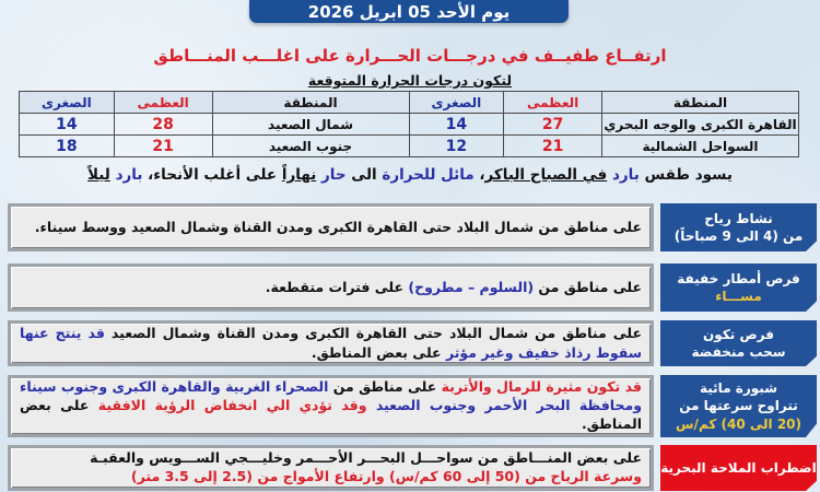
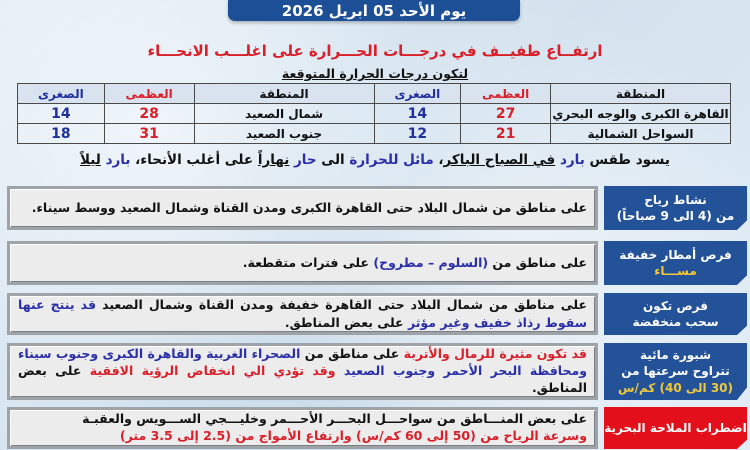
  يوم الأحد 05 ابريل 2026
- ارتفــاع طفيــف في درجـــات الحـــرارة على اغلـــب المنـــاطق
+ ارتفــاع طفيــف في درجـــات الحـــرارة على اغلـــب الانحـــاء
  لتكون درجات الحرارة المتوقعة
  المنطقة	العظمى	الصغرى	المنطقة	العظمى	الصغرى
  القاهرة الكبرى والوجه البحري	27	14	شمال الصعيد	28	14
- السواحل الشمالية	21	12	جنوب الصعيد	21	18
+ السواحل الشمالية	21	12	جنوب الصعيد	31	18
  يسود طقس بارد في الصباح الباكر، مائل للحرارة الى حار نهاراً على أغلب الأنحاء، بارد ليلاً
  نشاط رياح
  من (4 الى 9 صباحاً)
  على مناطق من شمال البلاد حتى القاهرة الكبرى ومدن القناة وشمال الصعيد ووسط سيناء.
  فرص أمطار خفيفة
  مســـاء
  على مناطق من (السلوم – مطروح) على فترات متقطعة.
  فرص تكون
  سحب منخفضة
- على مناطق من شمال البلاد حتى القاهرة الكبرى ومدن القناة وشمال الصعيد قد ينتج عنها سقوط رذاذ خفيف وغير مؤثر على بعض المناطق.
+ على مناطق من شمال البلاد حتى القاهرة خفيفة ومدن القناة وشمال الصعيد قد ينتج عنها سقوط رذاذ خفيف وغير مؤثر على بعض المناطق.
  شبورة مائية
  تتراوح سرعتها من
- (20 الى 40) كم/س
+ (30 الى 40) كم/س
  قد تكون مثيرة للرمال والأتربة على مناطق من الصحراء الغربية والقاهرة الكبرى وجنوب سيناء ومحافظة البحر الأحمر وجنوب الصعيد وقد تؤدي الي انخفاض الرؤية الافقية على بعض المناطق.
  اضطراب الملاحة البحرية
  على بعض المنـــاطق من سواحـــل البحـــر الأحـــمر وخليـــجي الســـويس والعقبـة
  وسرعة الرياح من (50 إلى 60 كم/س) وارتفاع الأمواج من (2.5 إلى 3.5 متر)
